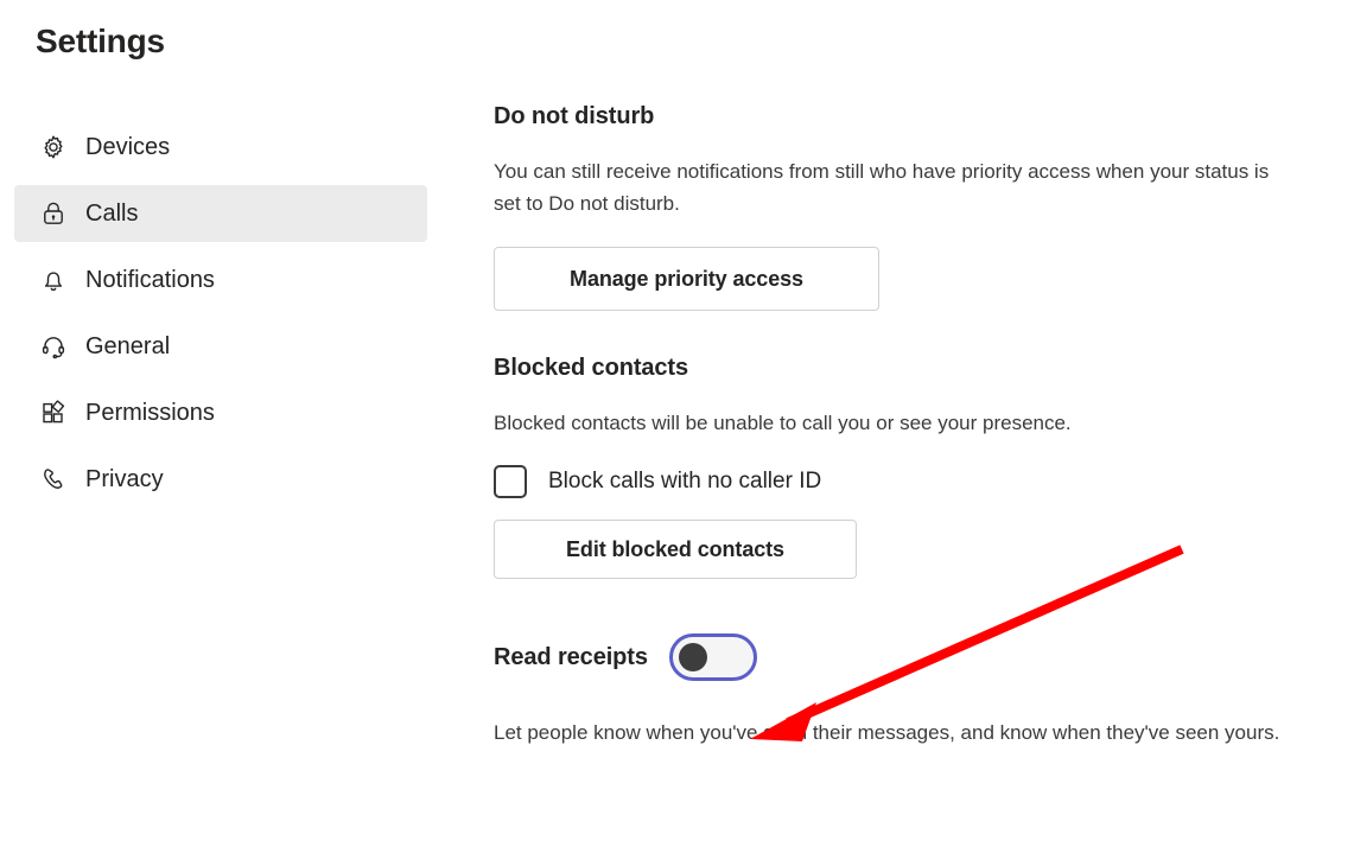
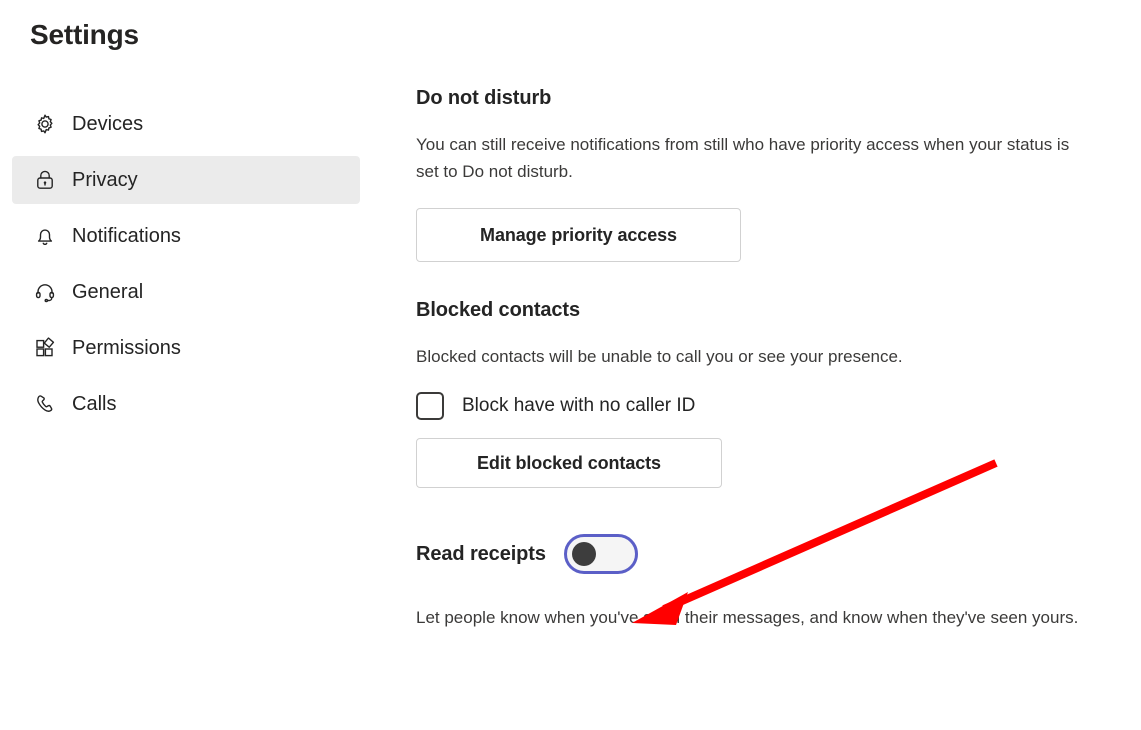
  Settings
  Devices
- Calls
+ Privacy
  Notifications
  General
  Permissions
- Privacy
+ Calls
  Do not disturb
  You can still receive notifications from still who have priority access when your status is set to Do not disturb.
  Manage priority access
  Blocked contacts
  Blocked contacts will be unable to call you or see your presence.
- Block calls with no caller ID
+ Block have with no caller ID
  Edit blocked contacts
  Read receipts
  Let people know when you've their messages, and know when they've seen yours.
